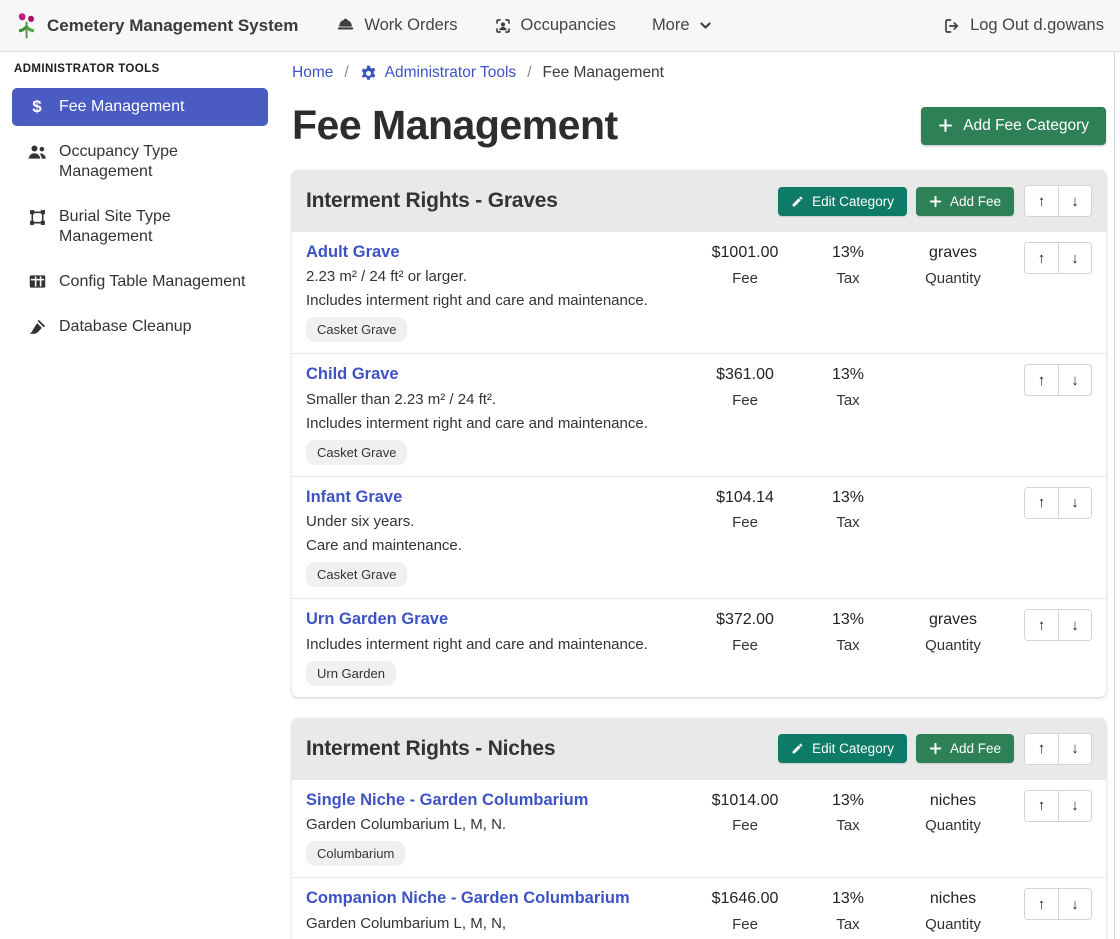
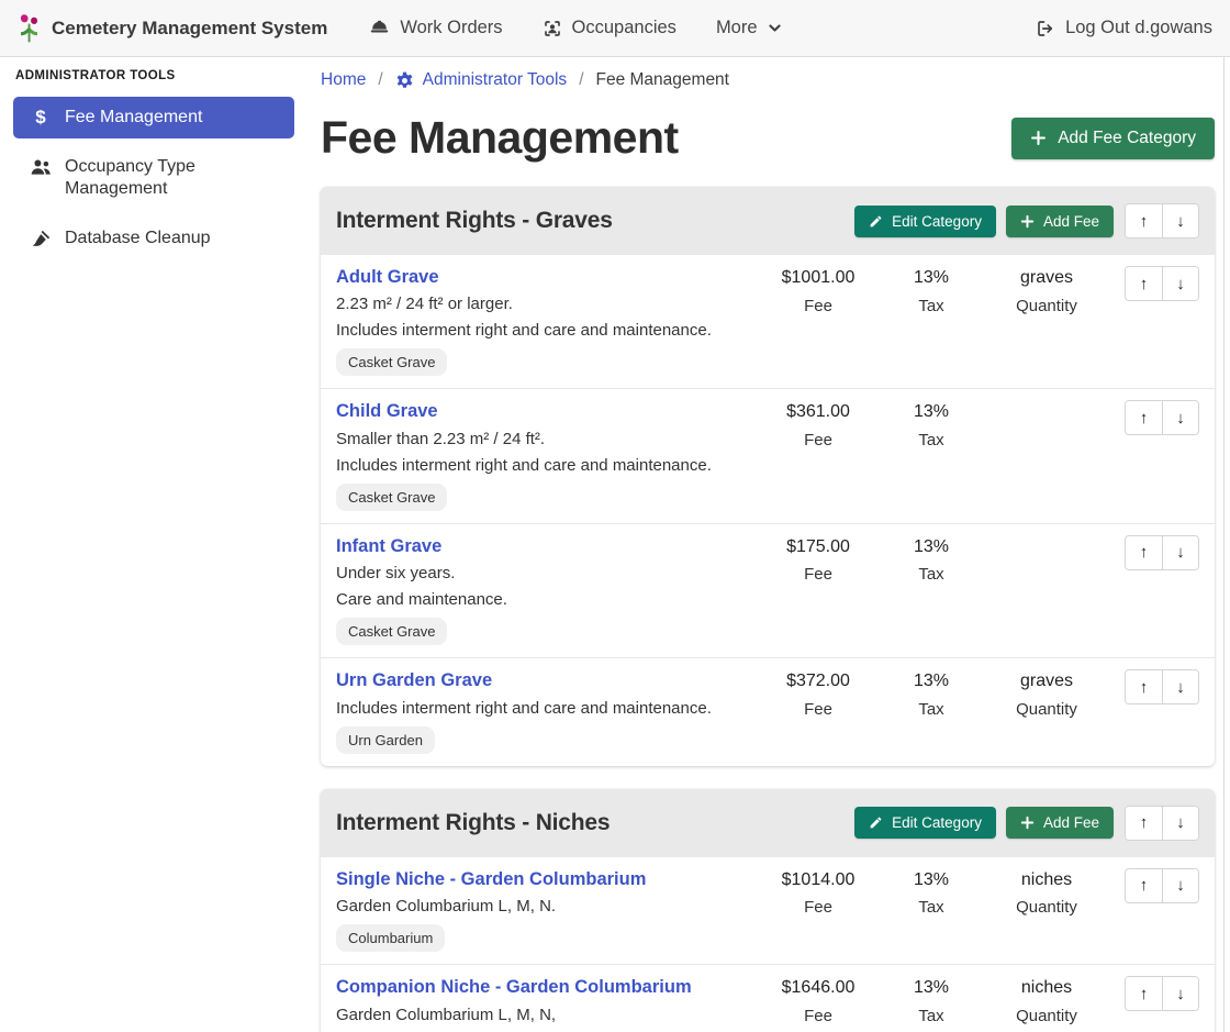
  Cemetery Management System
  Work Orders
  Occupancies
  More
  Log Out d.gowans
  ADMINISTRATOR TOOLS
  $
  Fee Management
  Occupancy Type Management
- Burial Site Type Management
- Config Table Management
  Database Cleanup
  Home
  /
  Administrator Tools
  /
  Fee Management
  Fee Management
  Add Fee Category
  Interment Rights - Graves
  Edit Category
  Add Fee
  ↑
  ↓
  Adult Grave
  2.23 m² / 24 ft² or larger.
  Includes interment right and care and maintenance.
  Casket Grave
  $1001.00
  Fee
  13%
  Tax
  graves
  Quantity
  ↑
  ↓
  Child Grave
  Smaller than 2.23 m² / 24 ft².
  Includes interment right and care and maintenance.
  Casket Grave
  $361.00
  Fee
  13%
  Tax
  ↑
  ↓
  Infant Grave
  Under six years.
  Care and maintenance.
  Casket Grave
- $104.14
+ $175.00
  Fee
  13%
  Tax
  ↑
  ↓
  Urn Garden Grave
  Includes interment right and care and maintenance.
  Urn Garden
  $372.00
  Fee
  13%
  Tax
  graves
  Quantity
  ↑
  ↓
  Interment Rights - Niches
  Edit Category
  Add Fee
  ↑
  ↓
  Single Niche - Garden Columbarium
  Garden Columbarium L, M, N.
  Columbarium
  $1014.00
  Fee
  13%
  Tax
  niches
  Quantity
  ↑
  ↓
  Companion Niche - Garden Columbarium
  Garden Columbarium L, M, N,
  $1646.00
  Fee
  13%
  Tax
  niches
  Quantity
  ↑
  ↓
